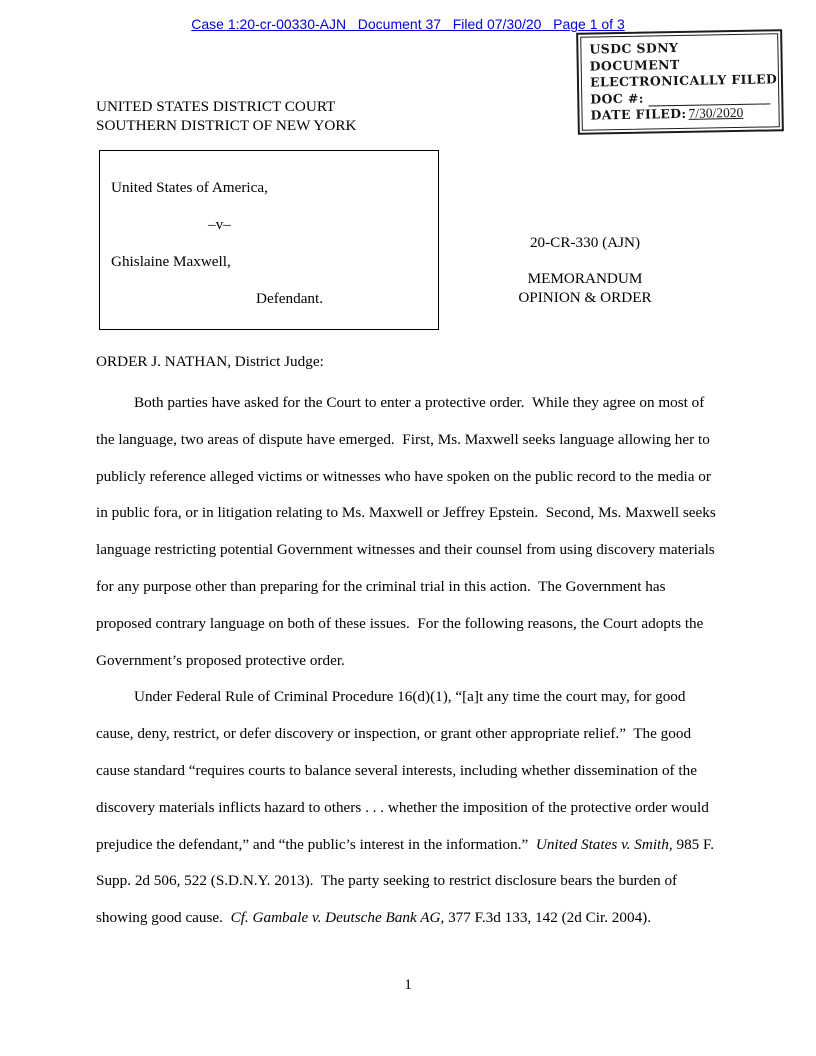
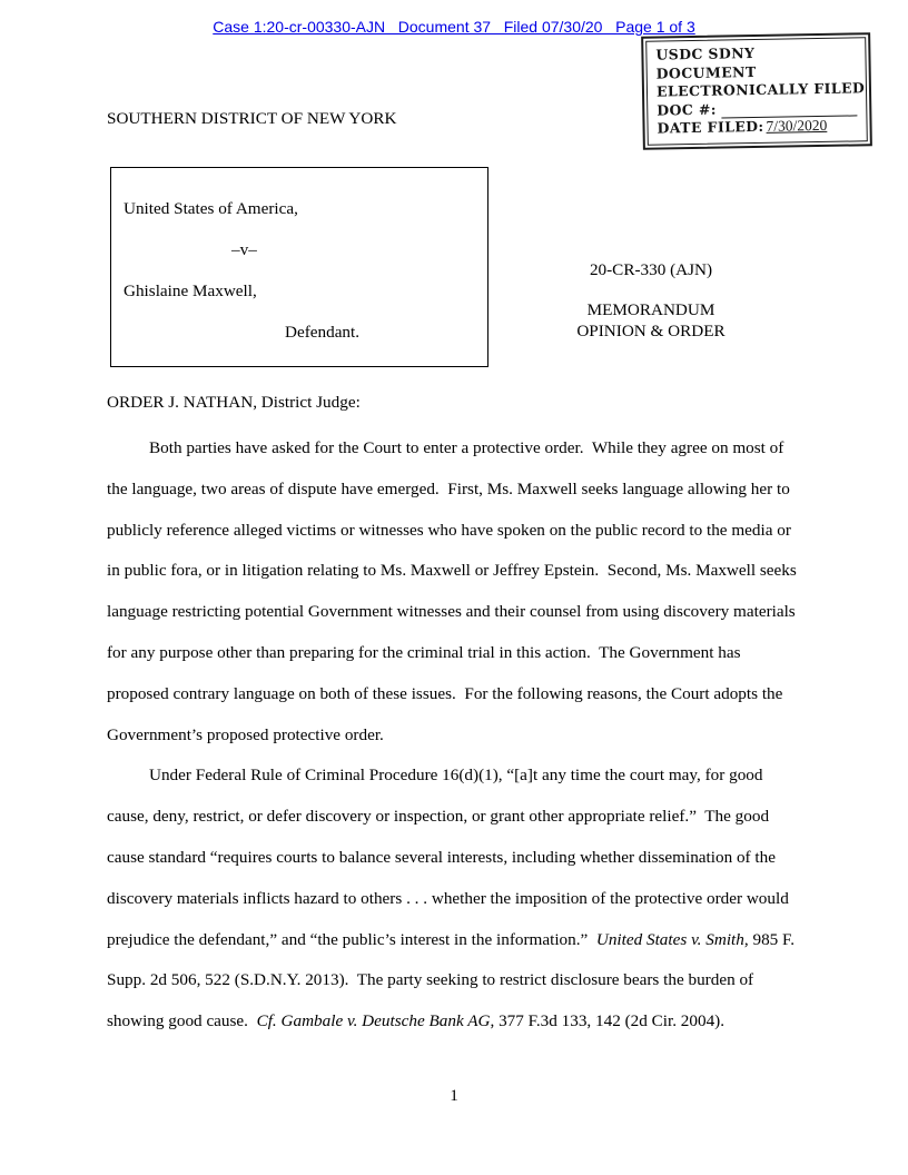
  Case 1:20-cr-00330-AJN Document 37 Filed 07/30/20 Page 1 of 3
  USDC SDNY
  DOCUMENT
  ELECTRONICALLY FILED
  DOC #:
  DATE FILED:
  7/30/2020
- UNITED STATES DISTRICT COURT
  SOUTHERN DISTRICT OF NEW YORK
  United States of America,
  –v–
  Ghislaine Maxwell,
  Defendant.
  20-CR-330 (AJN)
  MEMORANDUM
  OPINION & ORDER
  ORDER J. NATHAN, District Judge:
  Both parties have asked for the Court to enter a protective order. While they agree on most of the language, two areas of dispute have emerged. First, Ms. Maxwell seeks language allowing her to publicly reference alleged victims or witnesses who have spoken on the public record to the media or in public fora, or in litigation relating to Ms. Maxwell or Jeffrey Epstein. Second, Ms. Maxwell seeks language restricting potential Government witnesses and their counsel from using discovery materials for any purpose other than preparing for the criminal trial in this action. The Government has proposed contrary language on both of these issues. For the following reasons, the Court adopts the Government’s proposed protective order.
  Under Federal Rule of Criminal Procedure 16(d)(1), “[a]t any time the court may, for good cause, deny, restrict, or defer discovery or inspection, or grant other appropriate relief.” The good cause standard “requires courts to balance several interests, including whether dissemination of the discovery materials inflicts hazard to others . . . whether the imposition of the protective order would prejudice the defendant,” and “the public’s interest in the information.” United States v. Smith, 985 F. Supp. 2d 506, 522 (S.D.N.Y. 2013). The party seeking to restrict disclosure bears the burden of showing good cause. Cf. Gambale v. Deutsche Bank AG, 377 F.3d 133, 142 (2d Cir. 2004).
  1
